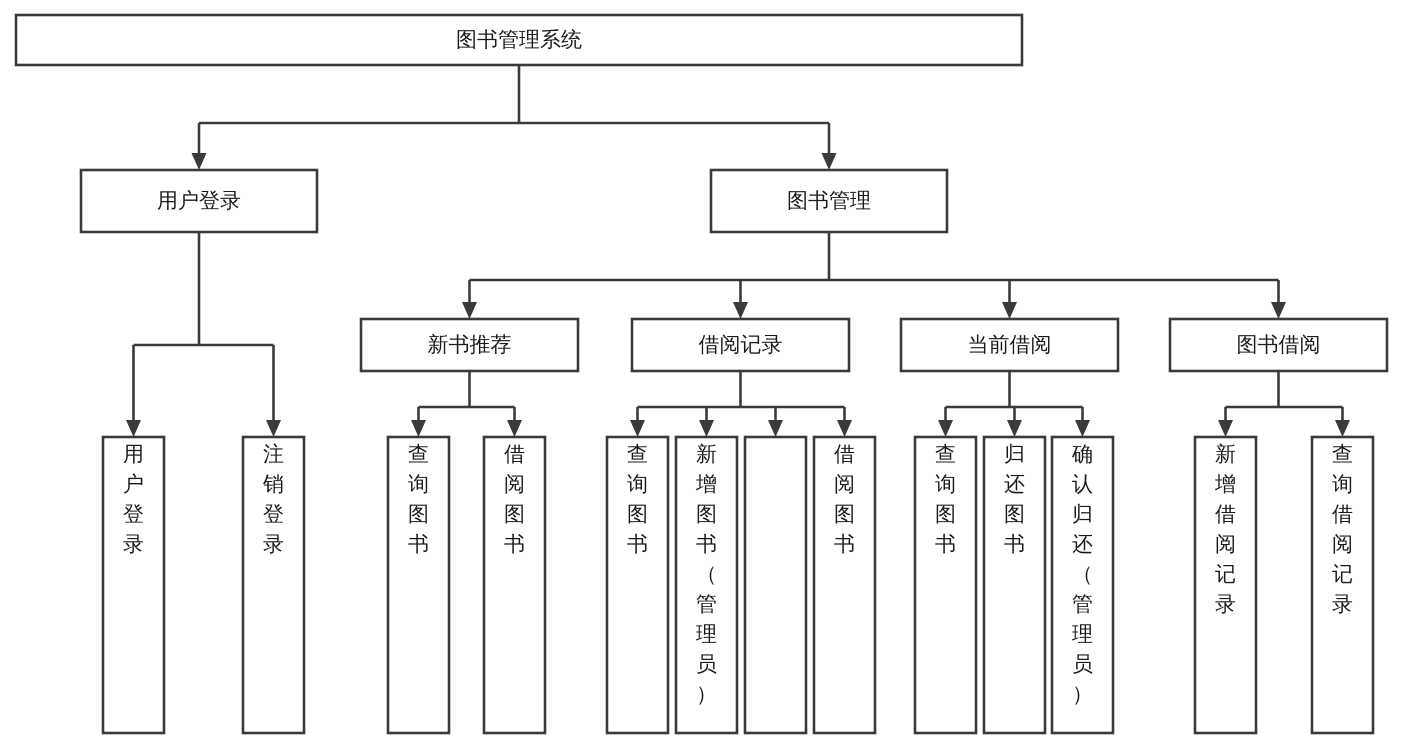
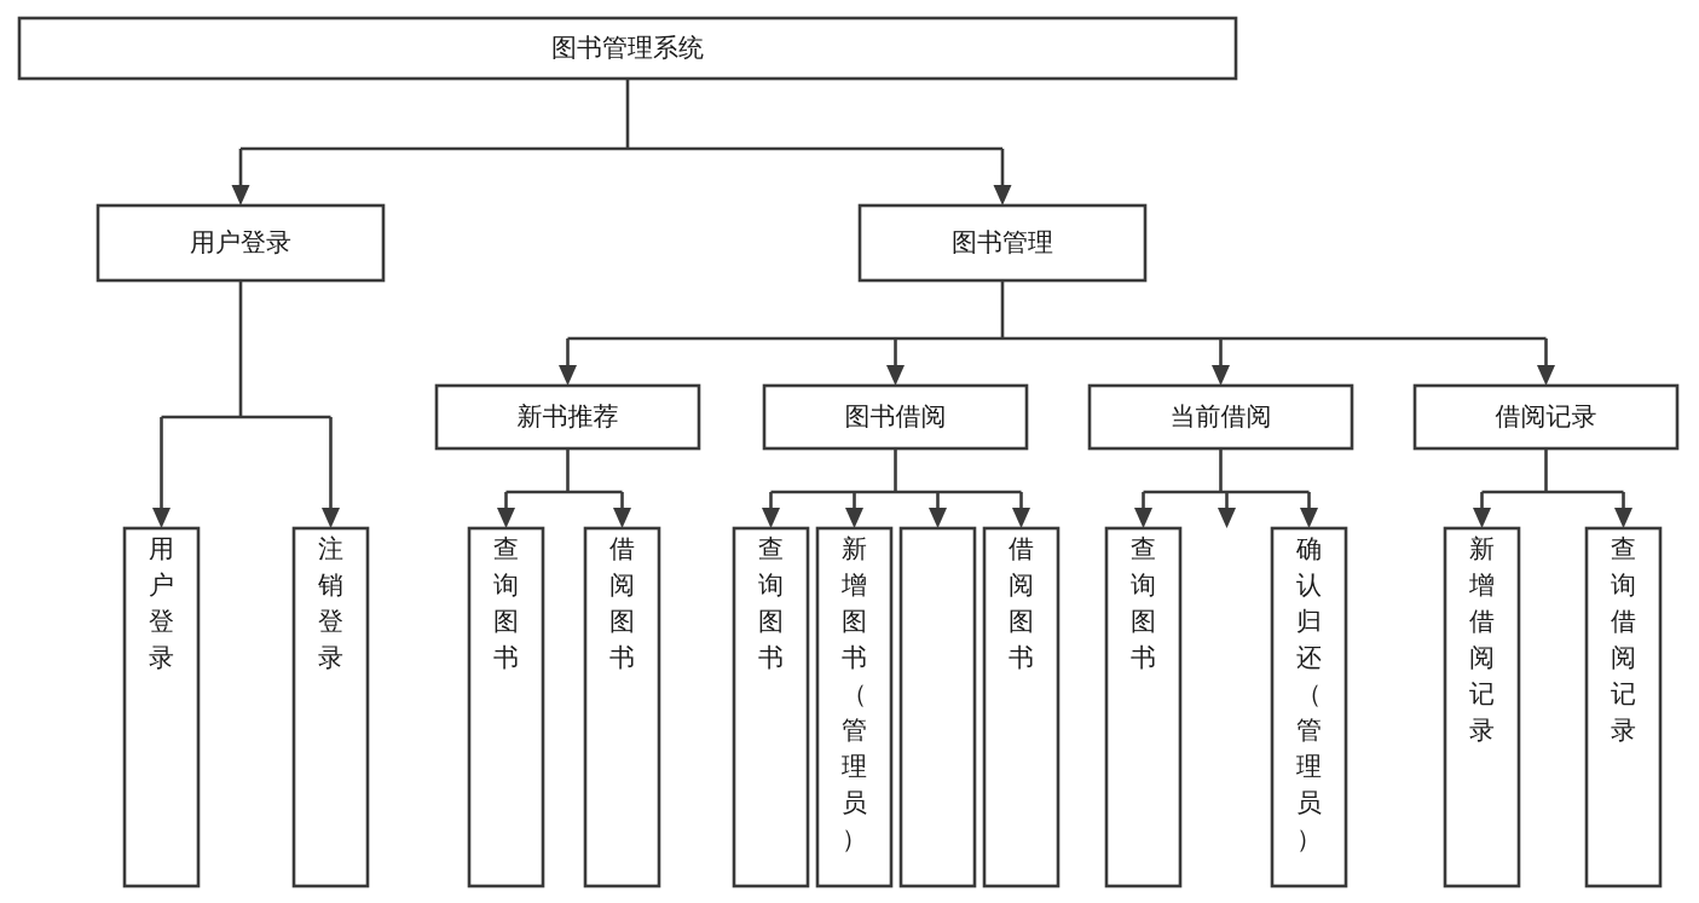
  图书管理系统
  用户登录
  用户登录
  注销登录
  图书管理
  新书推荐
  查询图书
  借阅图书
- 借阅记录
+ 图书借阅
  查询图书
  新增图书（管理员）
  借阅图书
  当前借阅
  查询图书
- 归还图书
  确认归还（管理员）
- 图书借阅
+ 借阅记录
  新增借阅记录
  查询借阅记录
